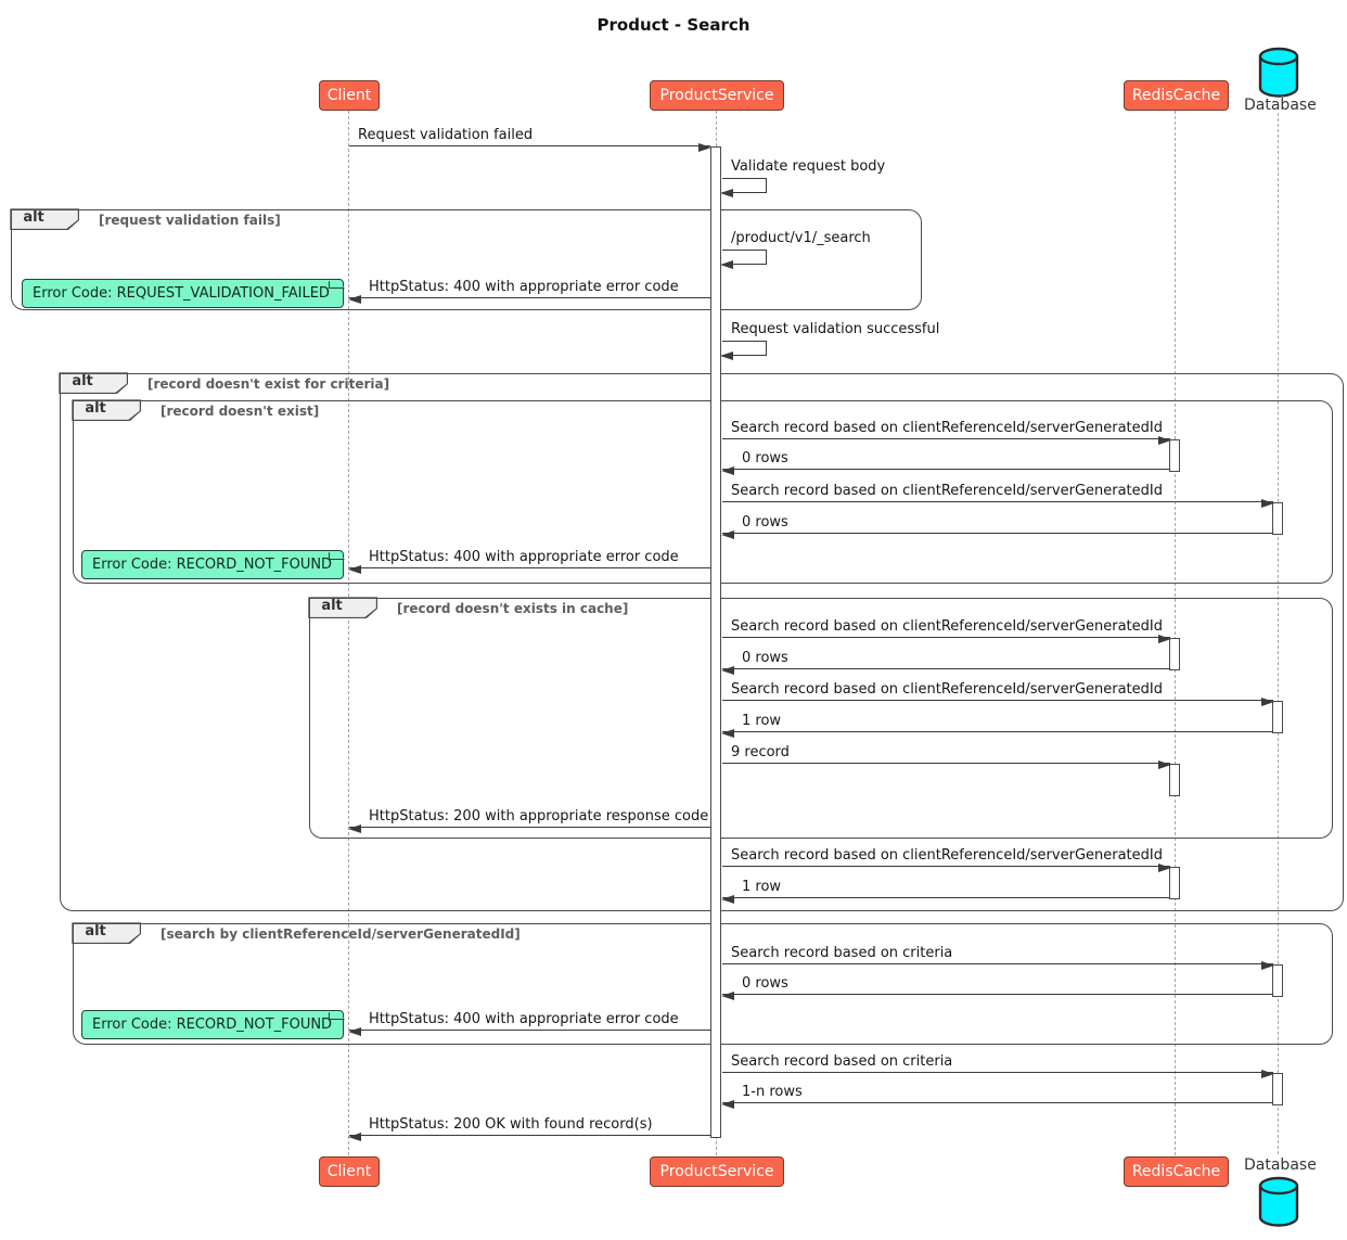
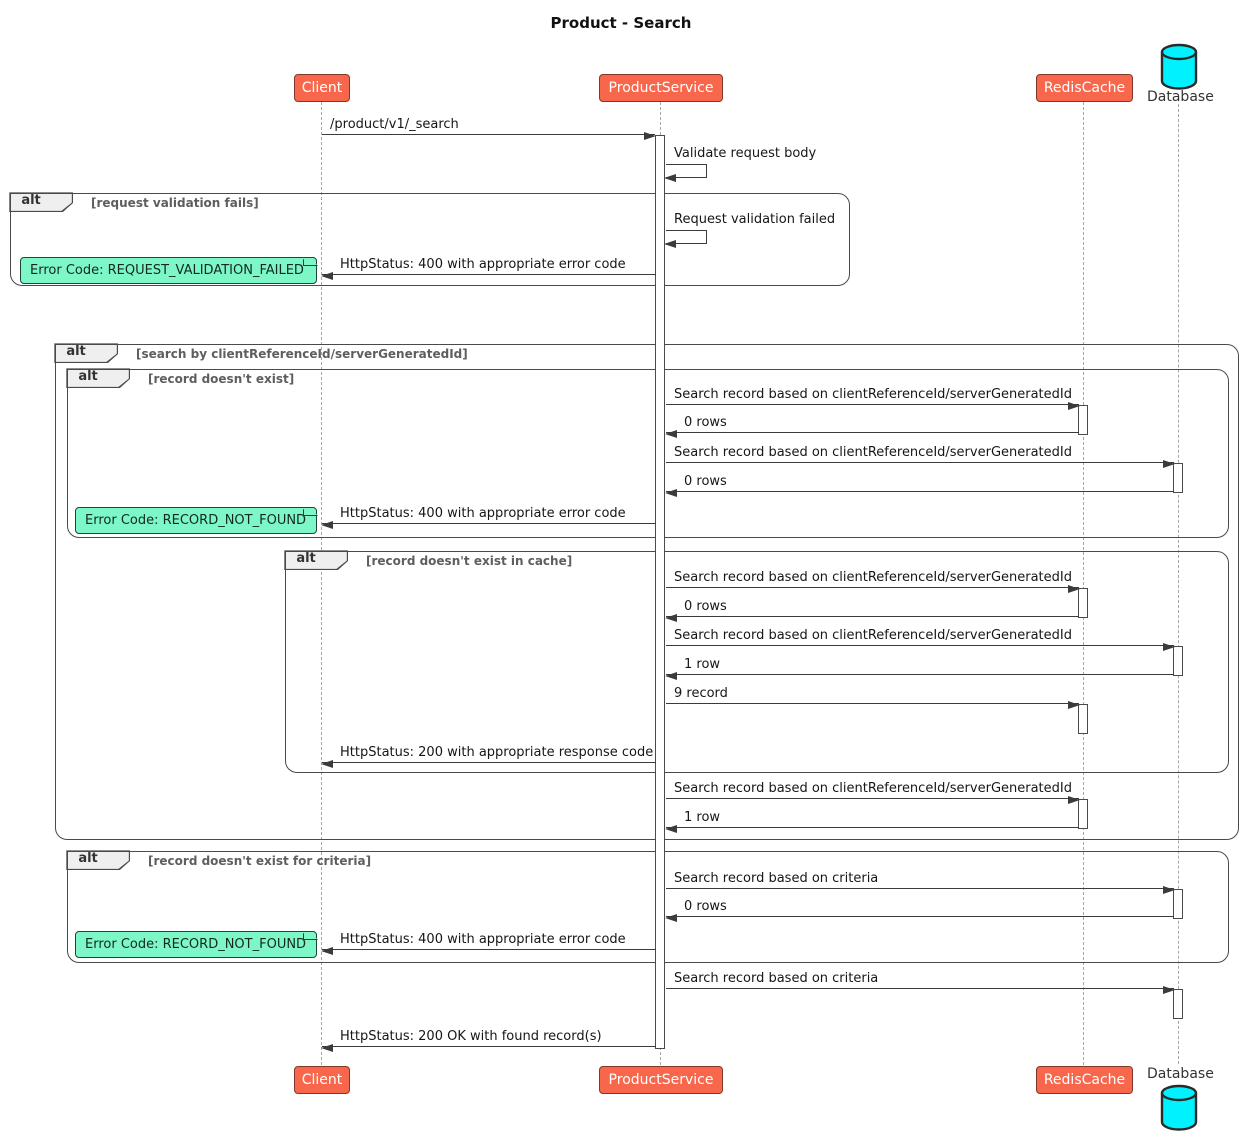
  Product - Search
  alt
  [request validation fails]
  alt
- [record doesn't exist for criteria]
+ [search by clientReferenceId/serverGeneratedId]
  alt
  [record doesn't exist]
  alt
- [record doesn't exists in cache]
+ [record doesn't exist in cache]
  alt
- [search by clientReferenceId/serverGeneratedId]
+ [record doesn't exist for criteria]
- Request validation failed
+ /product/v1/_search
  Validate request body
- /product/v1/_search
+ Request validation failed
  HttpStatus: 400 with appropriate error code
- Request validation successful
  Search record based on clientReferenceId/serverGeneratedId
  0 rows
  Search record based on clientReferenceId/serverGeneratedId
  0 rows
  HttpStatus: 400 with appropriate error code
  Search record based on clientReferenceId/serverGeneratedId
  0 rows
  Search record based on clientReferenceId/serverGeneratedId
  1 row
  9 record
  HttpStatus: 200 with appropriate response code
  Search record based on clientReferenceId/serverGeneratedId
  1 row
  Search record based on criteria
  0 rows
  HttpStatus: 400 with appropriate error code
  Search record based on criteria
- 1-n rows
  HttpStatus: 200 OK with found record(s)
  Error Code: REQUEST_VALIDATION_FAILED
  Error Code: RECORD_NOT_FOUND
  Error Code: RECORD_NOT_FOUND
  Client
  ProductService
  RedisCache
  Database
  Client
  ProductService
  RedisCache
  Database
